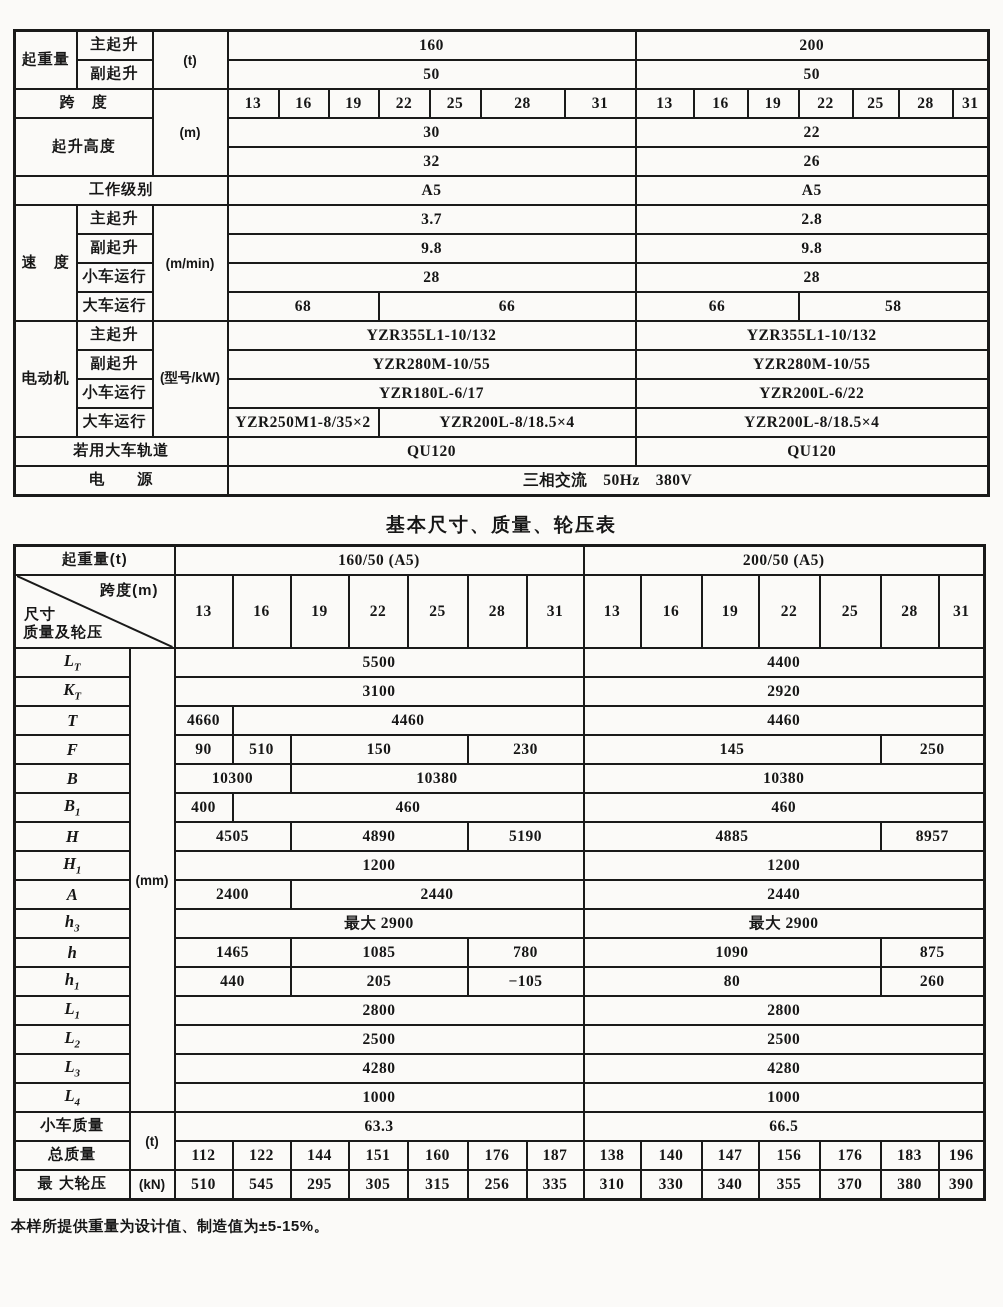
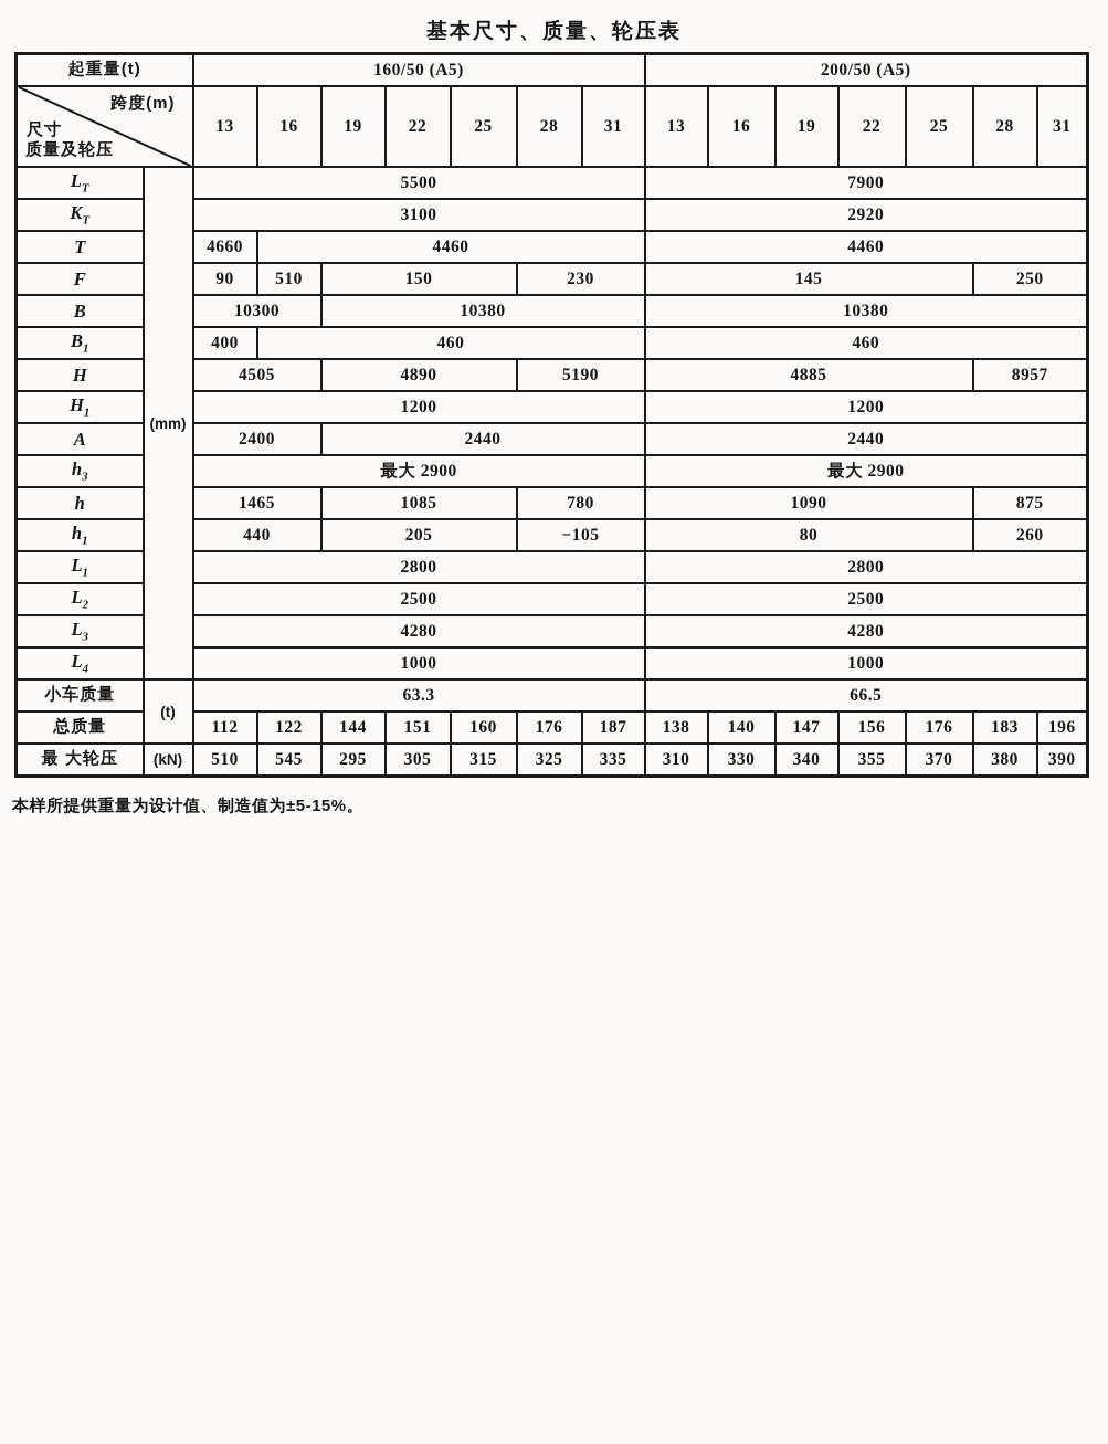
- 起重量	主起升	(t)	160	200
- 副起升	50	50
- 跨 度	(m)	13	16	19	22	25	28	31	13	16	19	22	25	28	31
- 起升高度	30	22
- 32	26
- 工作级别	A5	A5
- 速 度	主起升	(m/min)	3.7	2.8
- 副起升	9.8	9.8
- 小车运行	28	28
- 大车运行	68	66	66	58
- 电动机	主起升	(型号/kW)	YZR355L1-10/132	YZR355L1-10/132
- 副起升	YZR280M-10/55	YZR280M-10/55
- 小车运行	YZR180L-6/17	YZR200L-6/22
- 大车运行	YZR250M1-8/35×2	YZR200L-8/18.5×4	YZR200L-8/18.5×4
- 若用大车轨道	QU120	QU120
- 电 源	三相交流 50Hz 380V
  基本尺寸、质量、轮压表
  起重量(t)	160/50 (A5)	200/50 (A5)
  跨度(m)尺寸质量及轮压	13	16	19	22	25	28	31	13	16	19	22	25	28	31
- LT	(mm)	5500	4400
+ LT	(mm)	5500	7900
  KT	3100	2920
  T	4660	4460	4460
  F	90	510	150	230	145	250
  B	10300	10380	10380
  B1	400	460	460
  H	4505	4890	5190	4885	8957
  H1	1200	1200
  A	2400	2440	2440
  h3	最大 2900	最大 2900
  h	1465	1085	780	1090	875
  h1	440	205	−105	80	260
  L1	2800	2800
  L2	2500	2500
  L3	4280	4280
  L4	1000	1000
  小车质量	(t)	63.3	66.5
  总质量	112	122	144	151	160	176	187	138	140	147	156	176	183	196
- 最 大轮压	(kN)	510	545	295	305	315	256	335	310	330	340	355	370	380	390
+ 最 大轮压	(kN)	510	545	295	305	315	325	335	310	330	340	355	370	380	390
  本样所提供重量为设计值、制造值为±5-15%。
